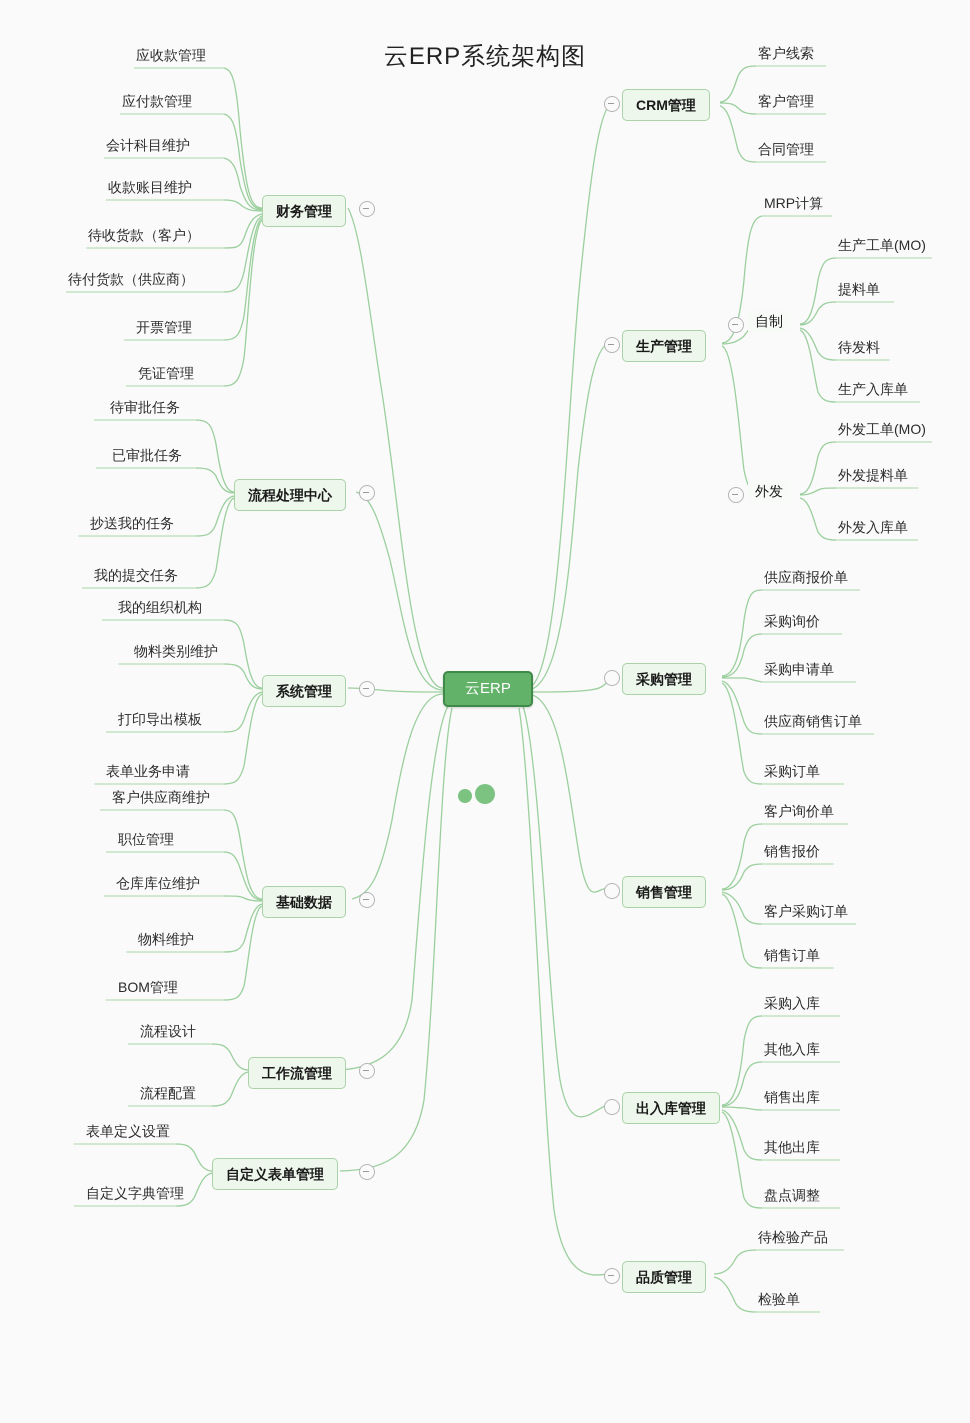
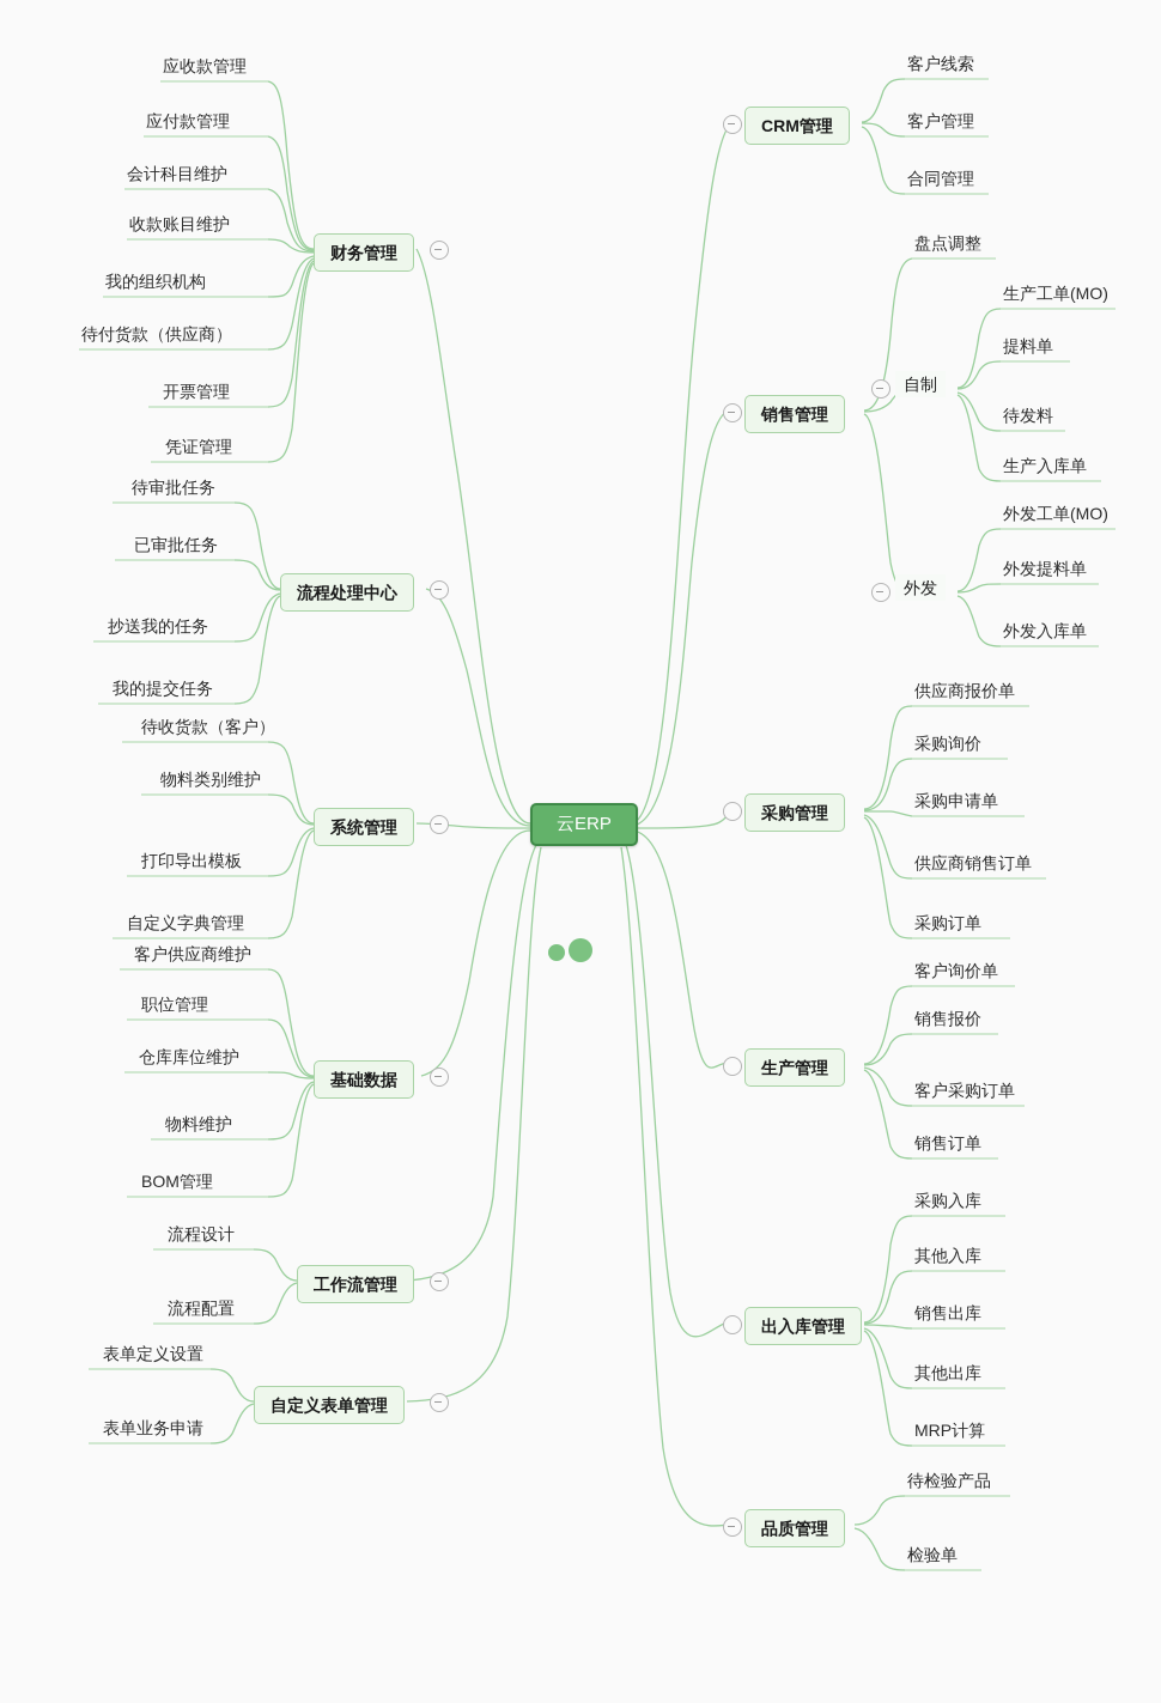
- 云ERP系统架构图
  云ERP
  财务管理
  流程处理中心
  系统管理
  基础数据
  工作流管理
  自定义表单管理
  应收款管理
  应付款管理
  会计科目维护
  收款账目维护
- 待收货款（客户）
+ 我的组织机构
  待付货款（供应商）
  开票管理
  凭证管理
  待审批任务
  已审批任务
  抄送我的任务
  我的提交任务
- 我的组织机构
+ 待收货款（客户）
  物料类别维护
  打印导出模板
- 表单业务申请
+ 自定义字典管理
  客户供应商维护
  职位管理
  仓库库位维护
  物料维护
  BOM管理
  流程设计
  流程配置
  表单定义设置
- 自定义字典管理
+ 表单业务申请
  CRM管理
- 生产管理
+ 销售管理
  采购管理
- 销售管理
+ 生产管理
  出入库管理
  品质管理
  客户线索
  客户管理
  合同管理
- MRP计算
+ 盘点调整
  自制
  生产工单(MO)
  提料单
  待发料
  生产入库单
  外发
  外发工单(MO)
  外发提料单
  外发入库单
  供应商报价单
  采购询价
  采购申请单
  供应商销售订单
  采购订单
  客户询价单
  销售报价
  客户采购订单
  销售订单
  采购入库
  其他入库
  销售出库
  其他出库
- 盘点调整
+ MRP计算
  待检验产品
  检验单
